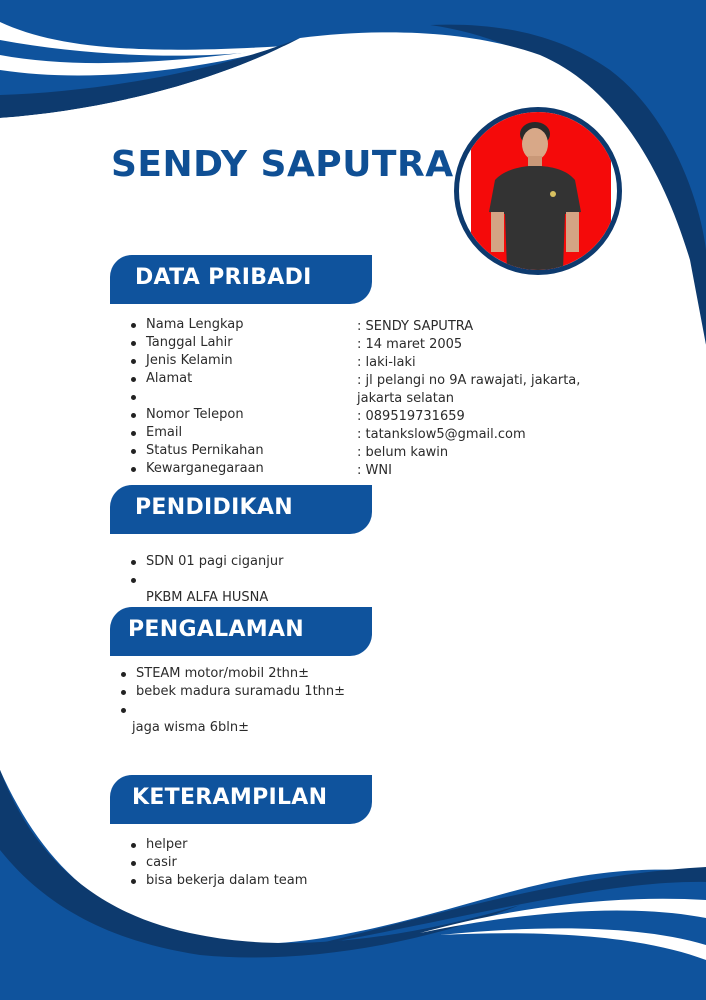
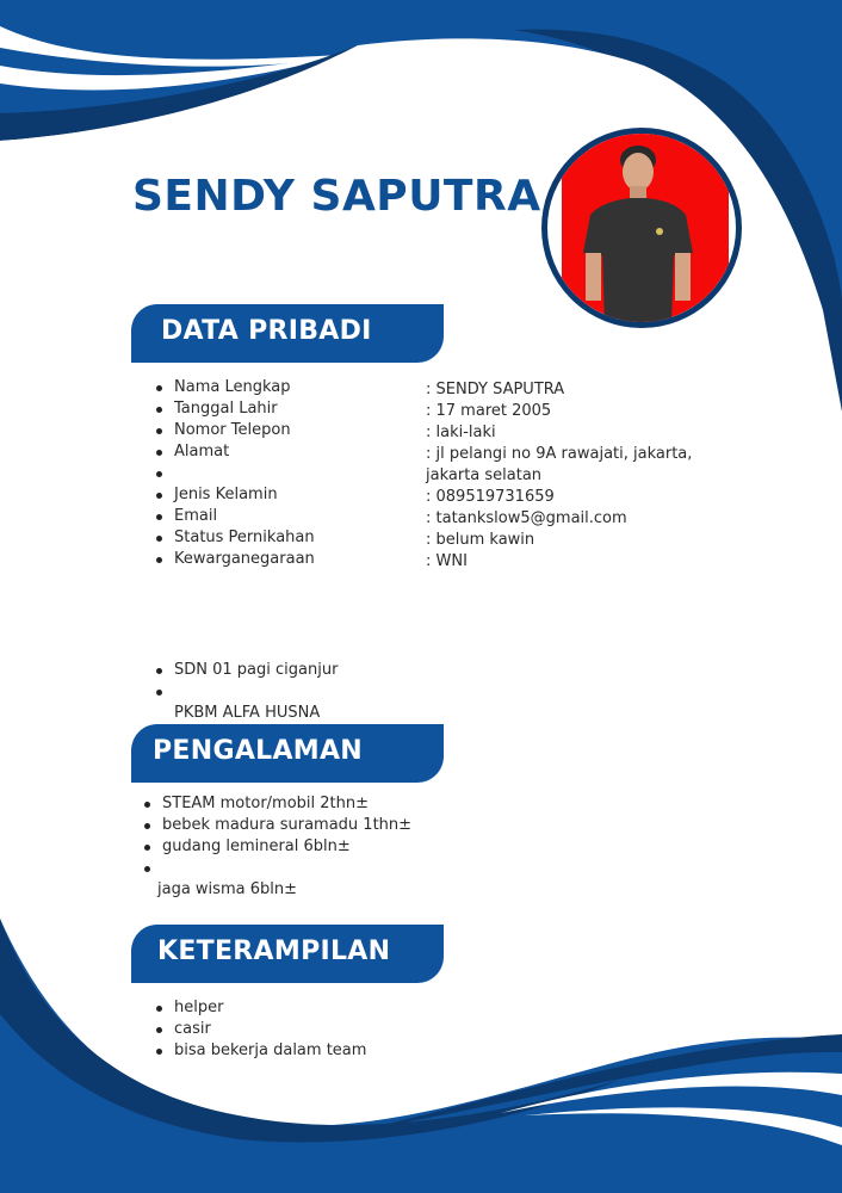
  SENDY SAPUTRA
  DATA PRIBADI
  Nama Lengkap
  Tanggal Lahir
- Jenis Kelamin
+ Nomor Telepon
  Alamat
- Nomor Telepon
+ Jenis Kelamin
  Email
  Status Pernikahan
  Kewarganegaraan
  : SENDY SAPUTRA
- : 14 maret 2005
+ : 17 maret 2005
  : laki-laki
  : jl pelangi no 9A rawajati, jakarta,
  jakarta selatan
  : 089519731659
  : tatankslow5@gmail.com
  : belum kawin
  : WNI
- PENDIDIKAN
  SDN 01 pagi ciganjur
  PKBM ALFA HUSNA
  PENGALAMAN
  STEAM motor/mobil 2thn±
  bebek madura suramadu 1thn±
+ gudang lemineral 6bln±
  jaga wisma 6bln±
  KETERAMPILAN
  helper
  casir
  bisa bekerja dalam team
